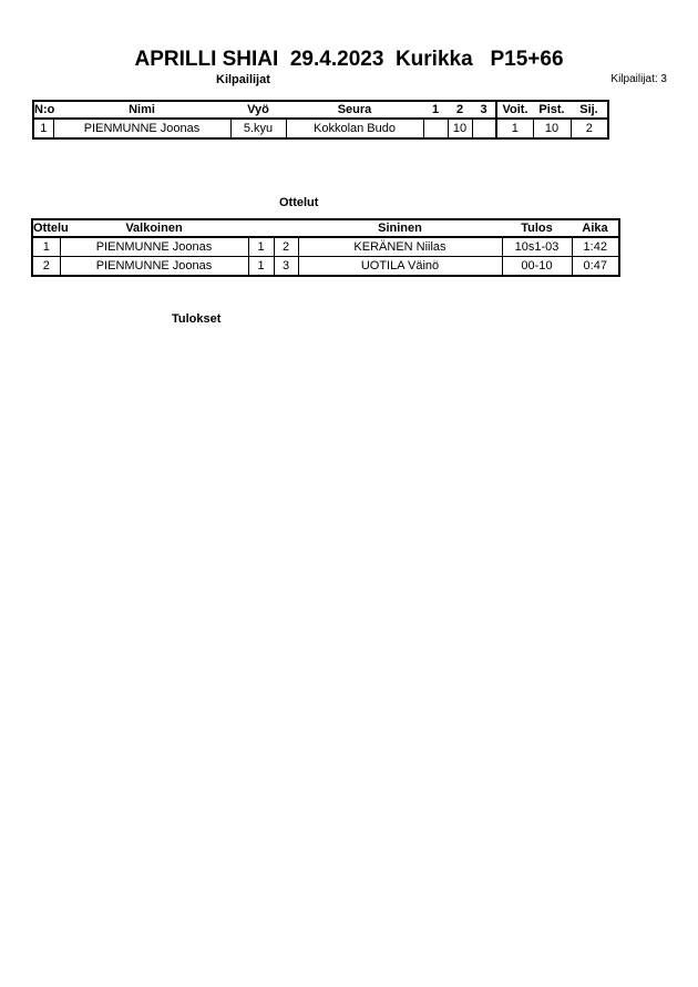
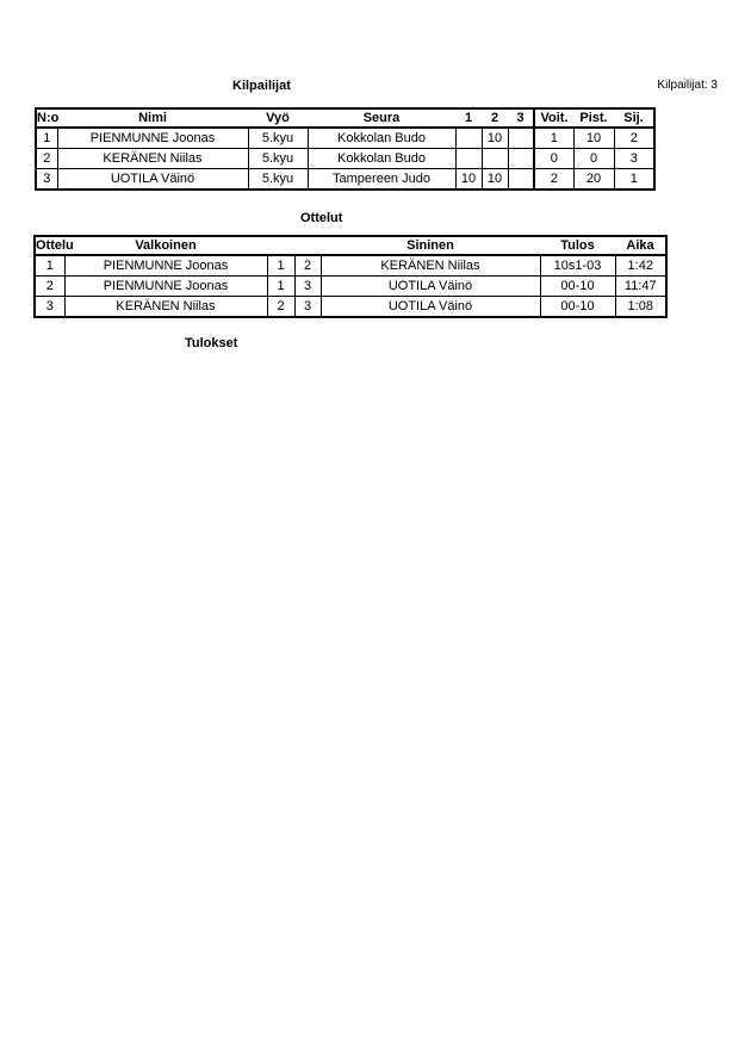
- APRILLI SHIAI 29.4.2023 Kurikka P15+66
  Kilpailijat
  Kilpailijat: 3
  N:o	Nimi	Vyö	Seura	1	2	3	Voit.	Pist.	Sij.
  1	PIENMUNNE Joonas	5.kyu	Kokkolan Budo		10		1	10	2
+ 2	KERÄNEN Niilas	5.kyu	Kokkolan Budo				0	0	3
+ 3	UOTILA Väinö	5.kyu	Tampereen Judo	10	10		2	20	1
  Ottelut
  Ottelu	Valkoinen			Sininen	Tulos	Aika
  1	PIENMUNNE Joonas	1	2	KERÄNEN Niilas	10s1-03	1:42
- 2	PIENMUNNE Joonas	1	3	UOTILA Väinö	00-10	0:47
+ 2	PIENMUNNE Joonas	1	3	UOTILA Väinö	00-10	11:47
+ 3	KERÄNEN Niilas	2	3	UOTILA Väinö	00-10	1:08
  Tulokset
